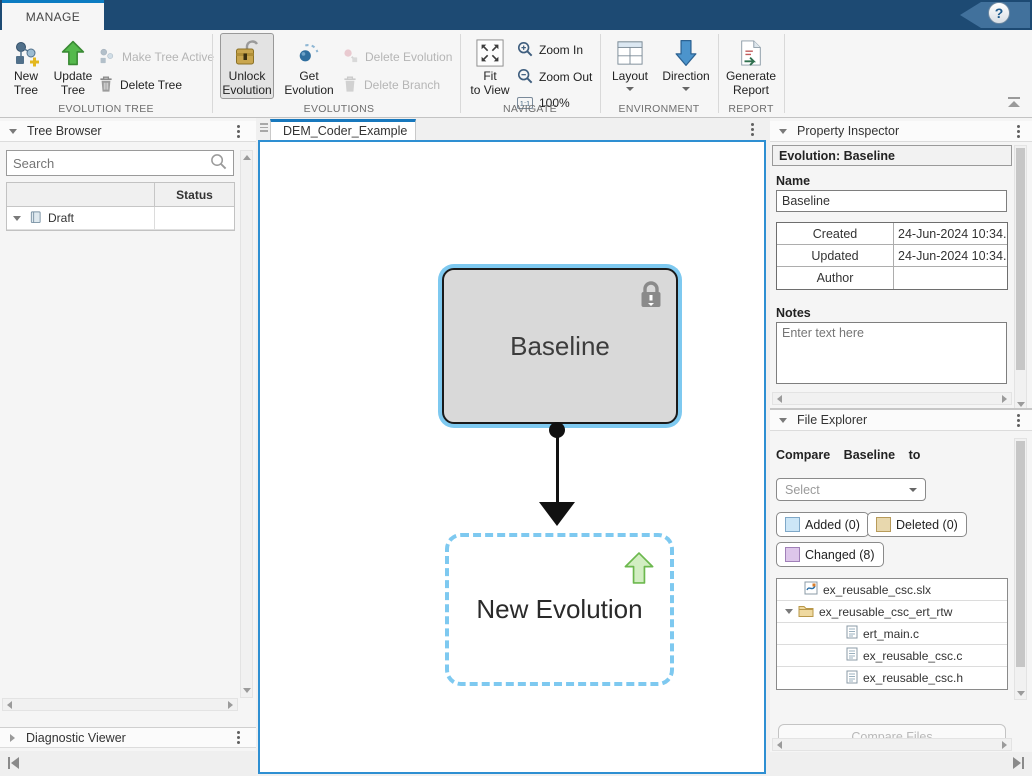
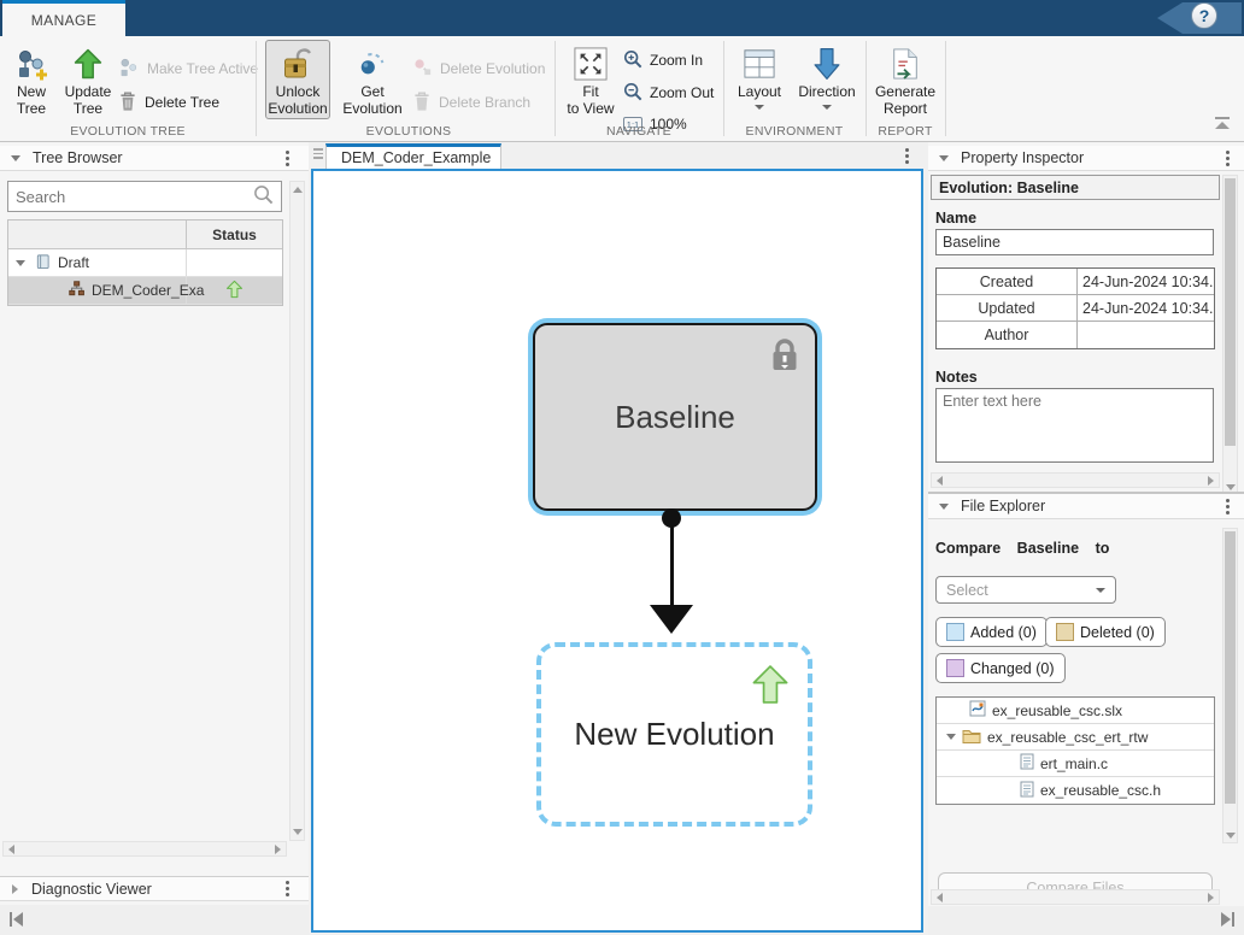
  MANAGE
  ?
  New
  Tree
  Update
  Tree
  Make Tree Active
  Delete Tree
  EVOLUTION TREE
  Unlock
  Evolution
  Get
  Evolution
  Delete Evolution
  Delete Branch
  EVOLUTIONS
  Fit
  to View
  Zoom In
  Zoom Out
  1:1
  100%
  NAVIGATE
  Layout
  Direction
  ENVIRONMENT
  Generate
  Report
  REPORT
  Tree Browser
  Search
  Status
  Draft
+ DEM_Coder_Exa
  Diagnostic Viewer
  DEM_Coder_Example
  Baseline
  New Evolution
  Property Inspector
  Evolution: Baseline
  Name
  Baseline
  Created
  24-Jun-2024 10:34.
  Updated
  24-Jun-2024 10:34.
  Author
  Notes
  Enter text here
  File Explorer
  Compare Baseline to
  Select
  Added (0)
  Deleted (0)
- Changed (8)
+ Changed (0)
  ex_reusable_csc.slx
  ex_reusable_csc_ert_rtw
  ert_main.c
- ex_reusable_csc.c
  ex_reusable_csc.h
  Compare Files
